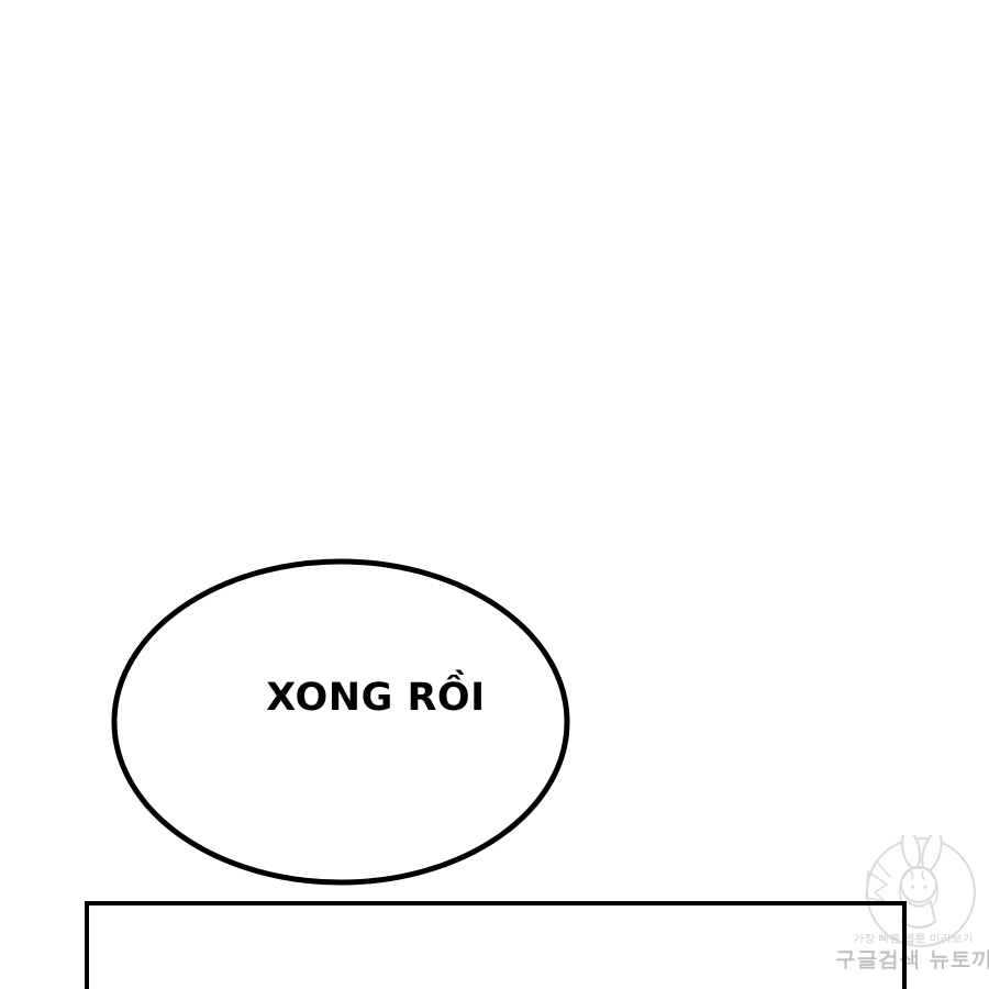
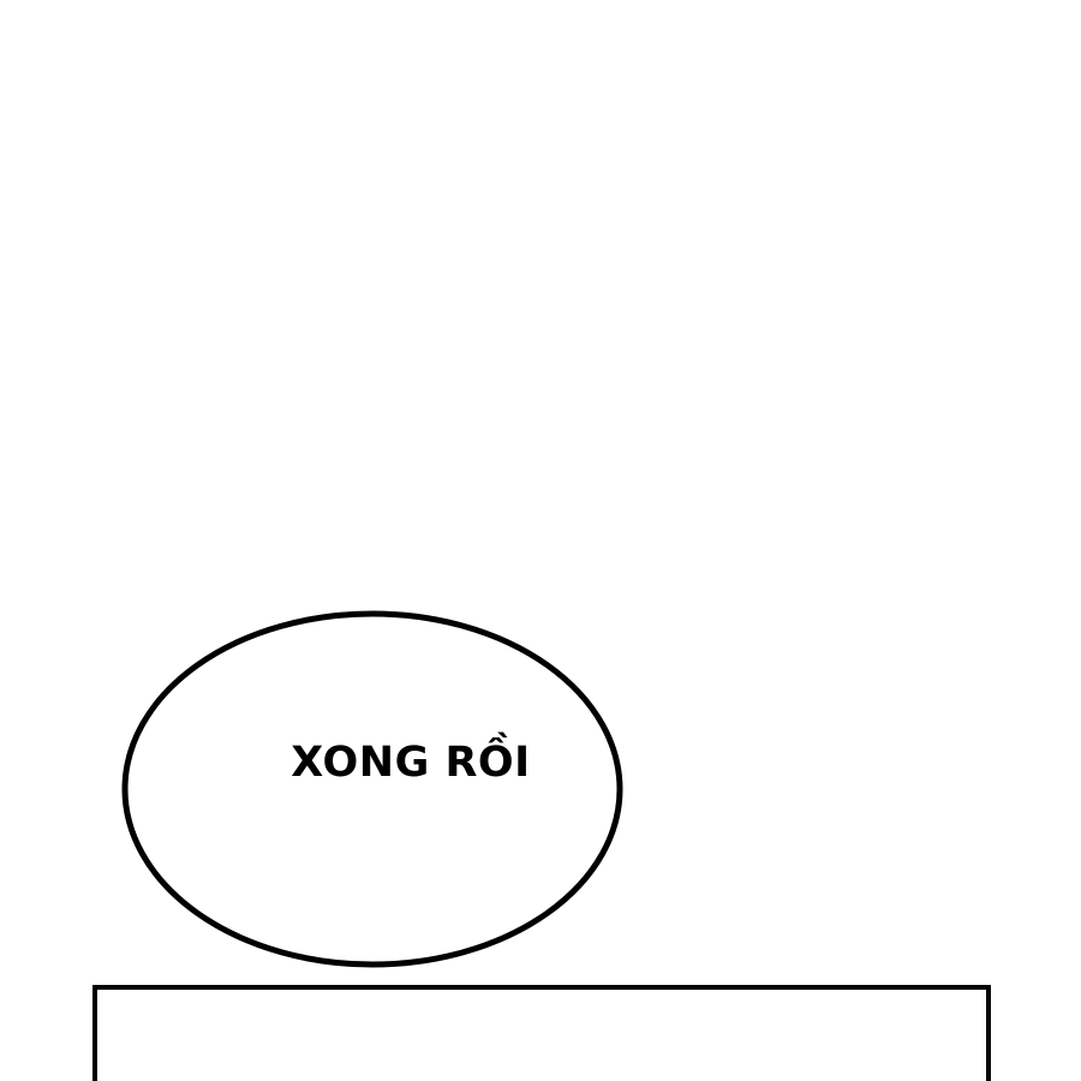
- 가장 빠른 웹툰 미리보기
- 구글검색 뉴토끼
  XONG RỒI
